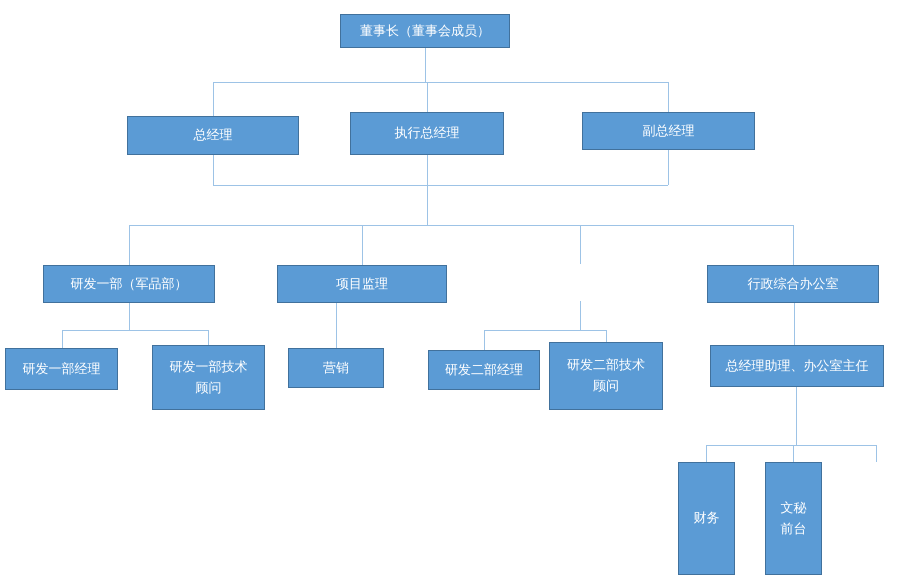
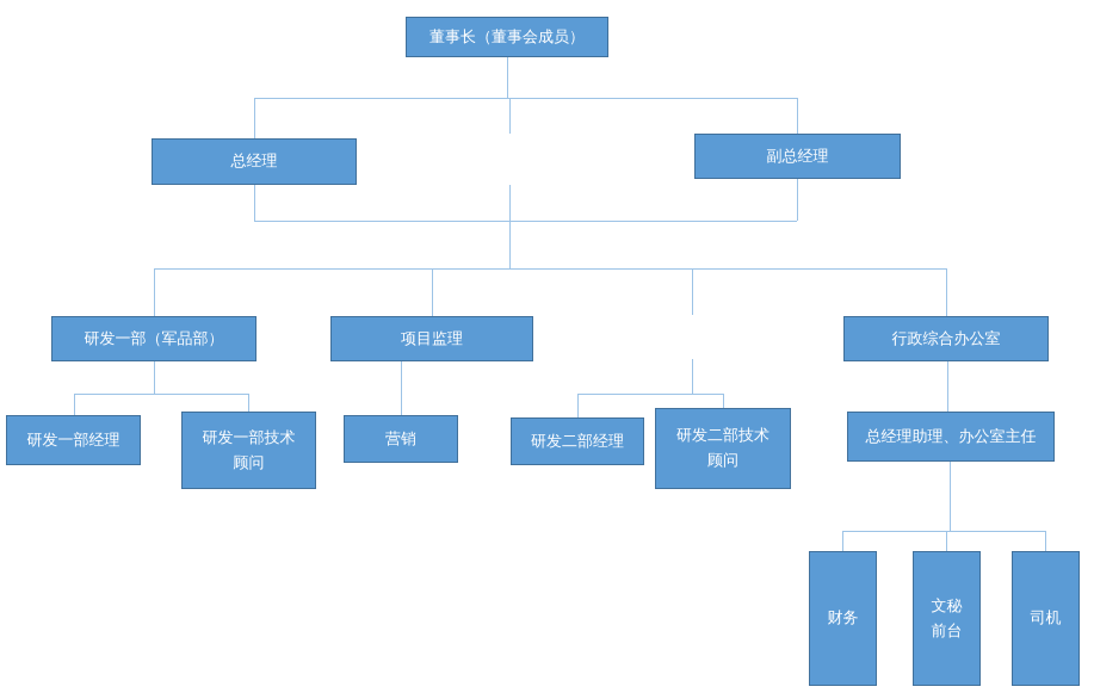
  董事长（董事会成员）
  总经理
- 执行总经理
  副总经理
  研发一部（军品部）
  项目监理
  行政综合办公室
  研发一部经理
  研发一部技术
  顾问
  营销
  研发二部经理
  研发二部技术
  顾问
  总经理助理、办公室主任
  财务
  文秘
  前台
+ 司机
